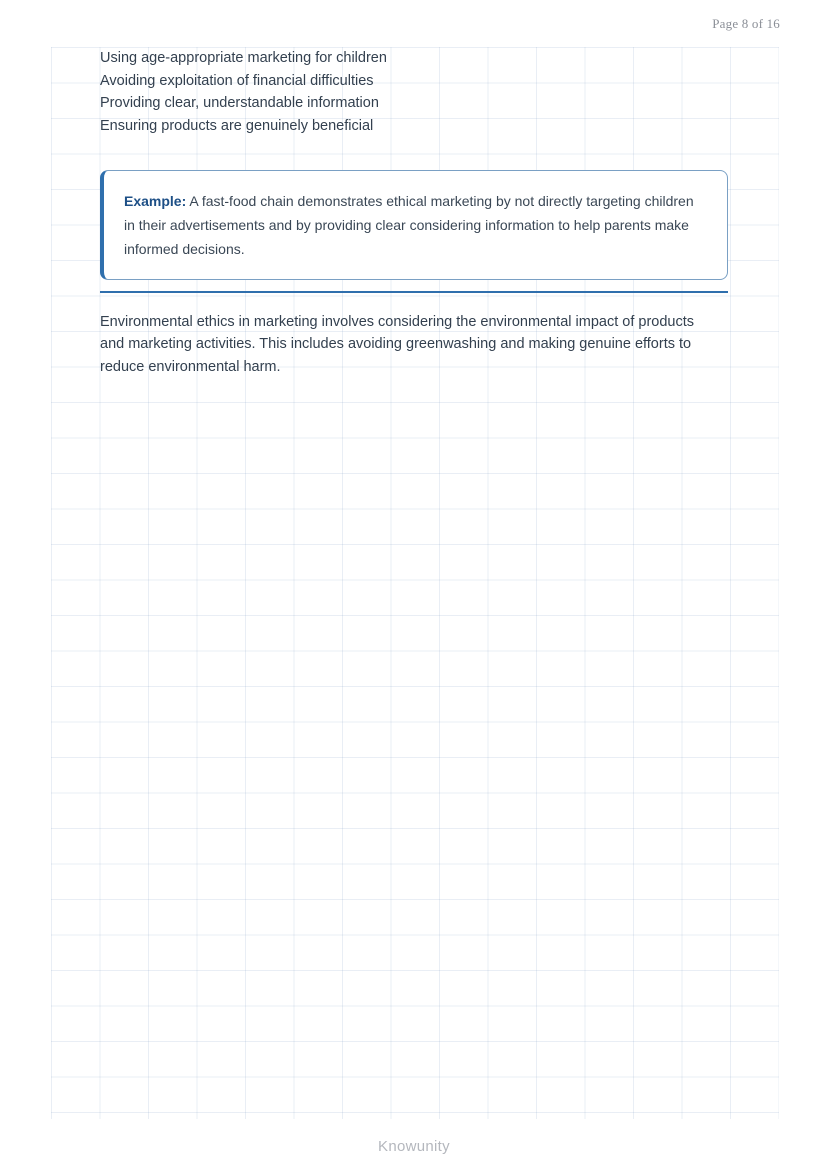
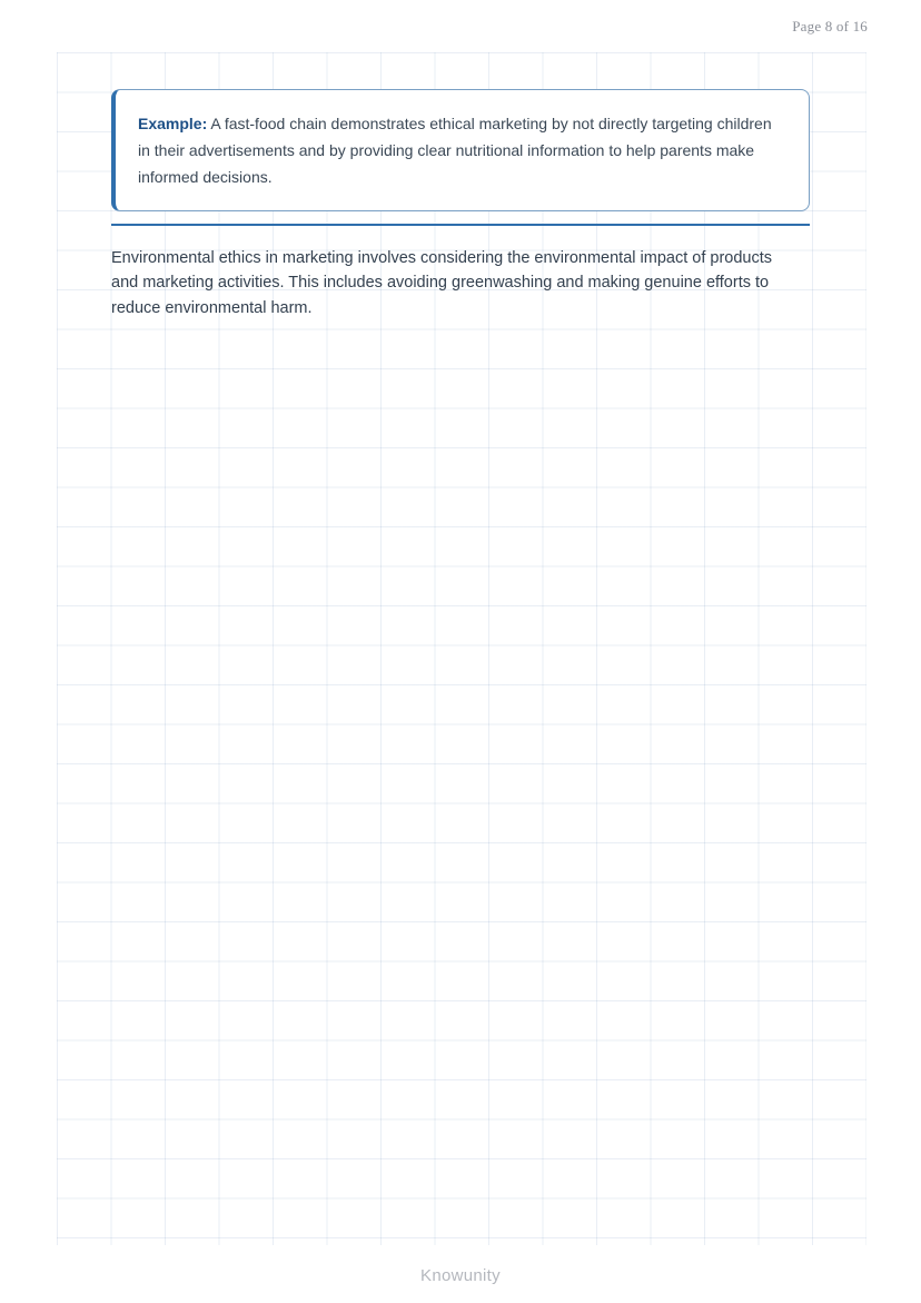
  Page 8 of 16
- Using age-appropriate marketing for children
- Avoiding exploitation of financial difficulties
- Providing clear, understandable information
- Ensuring products are genuinely beneficial
- Example: A fast-food chain demonstrates ethical marketing by not directly targeting children in their advertisements and by providing clear considering information to help parents make informed decisions.
+ Example: A fast-food chain demonstrates ethical marketing by not directly targeting children in their advertisements and by providing clear nutritional information to help parents make informed decisions.
  Environmental ethics in marketing involves considering the environmental impact of products and marketing activities. This includes avoiding greenwashing and making genuine efforts to reduce environmental harm.
  Knowunity
